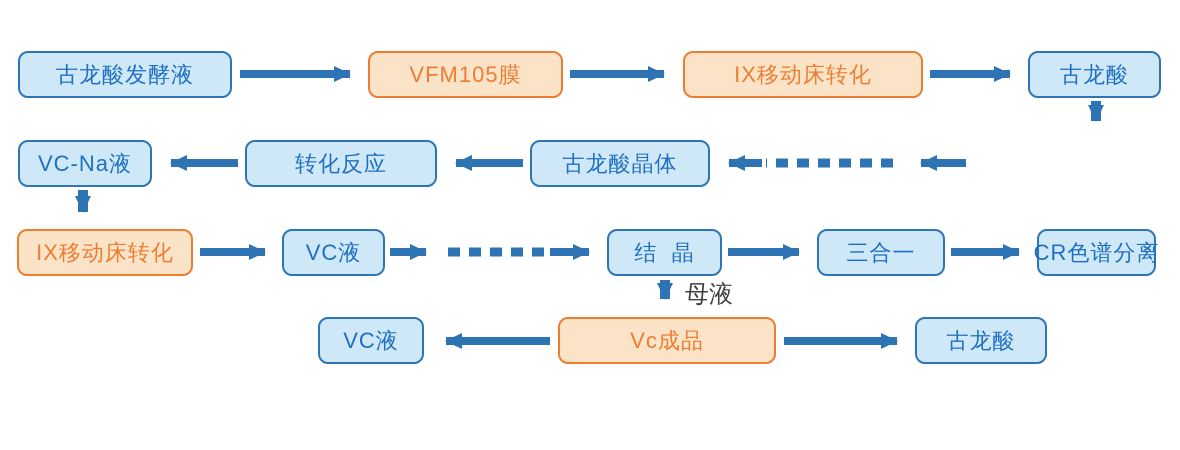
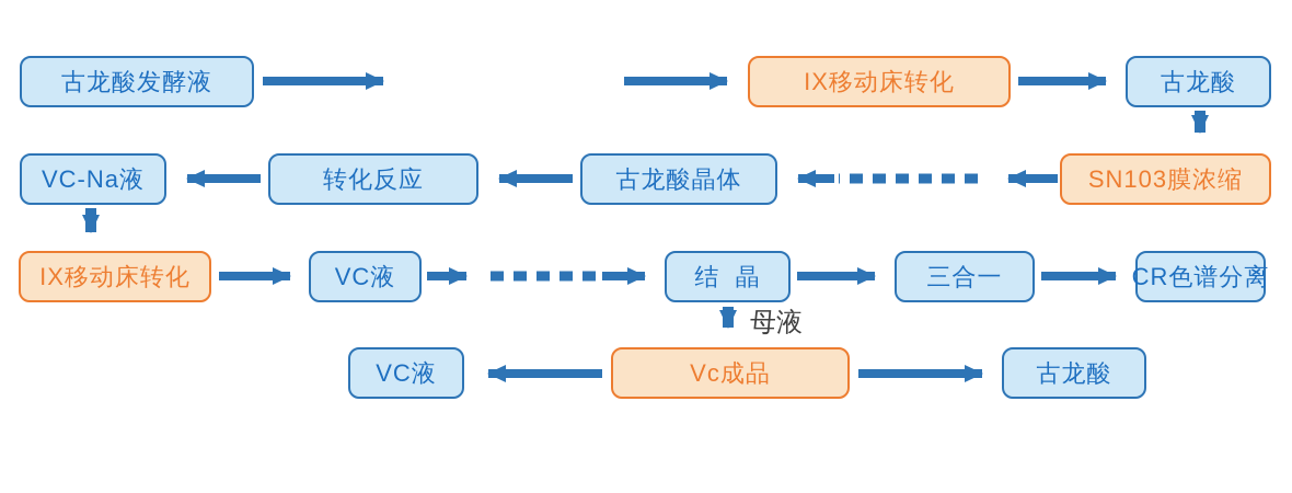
  古龙酸发酵液
- VFM105膜
  IX移动床转化
  古龙酸
+ SN103膜浓缩
  古龙酸晶体
  转化反应
  VC-Na液
  IX移动床转化
  VC液
  结 晶
  三合一
  CR色谱分离
  VC液
  Vc成品
  古龙酸
  母液
